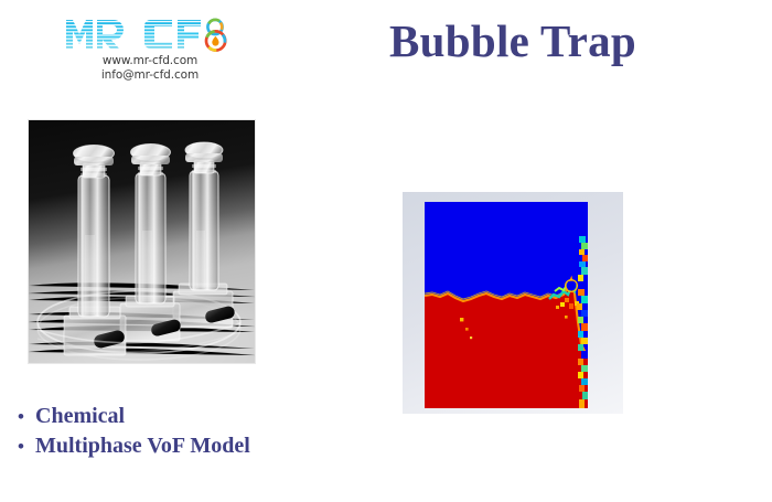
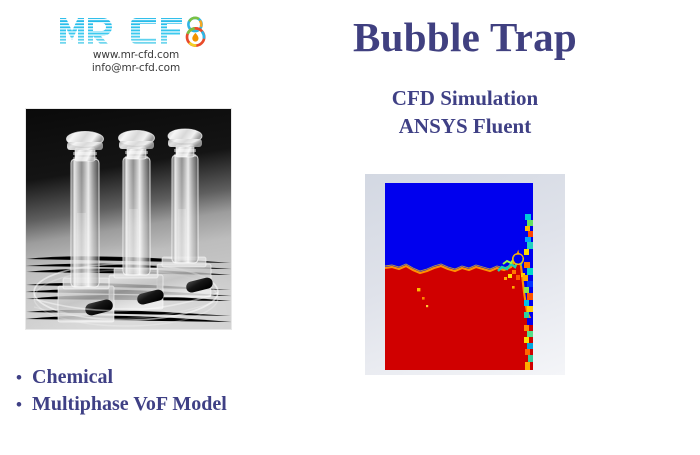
  www.mr-cfd.com
  info@mr-cfd.com
  Bubble Trap
+ CFD Simulation
+ ANSYS Fluent
  •
  Chemical
  •
  Multiphase VoF Model
